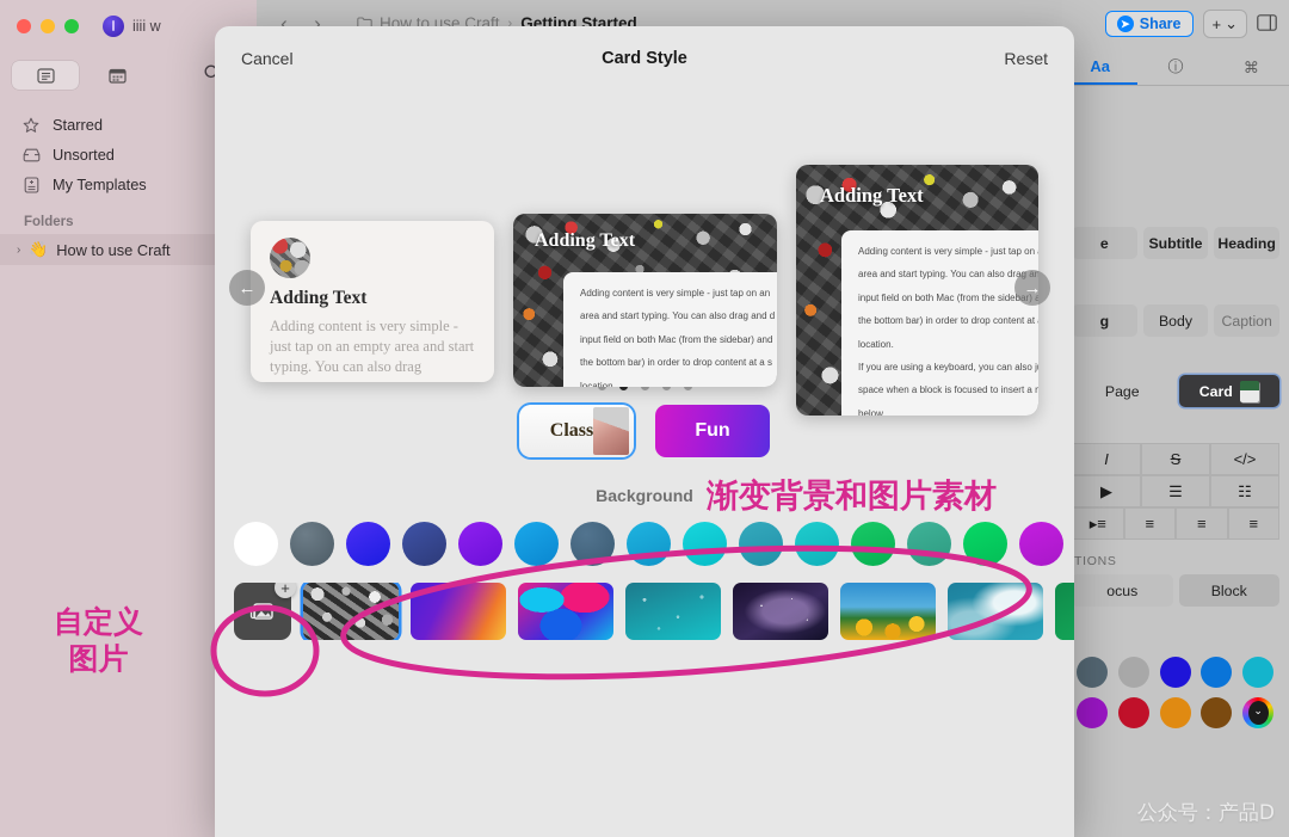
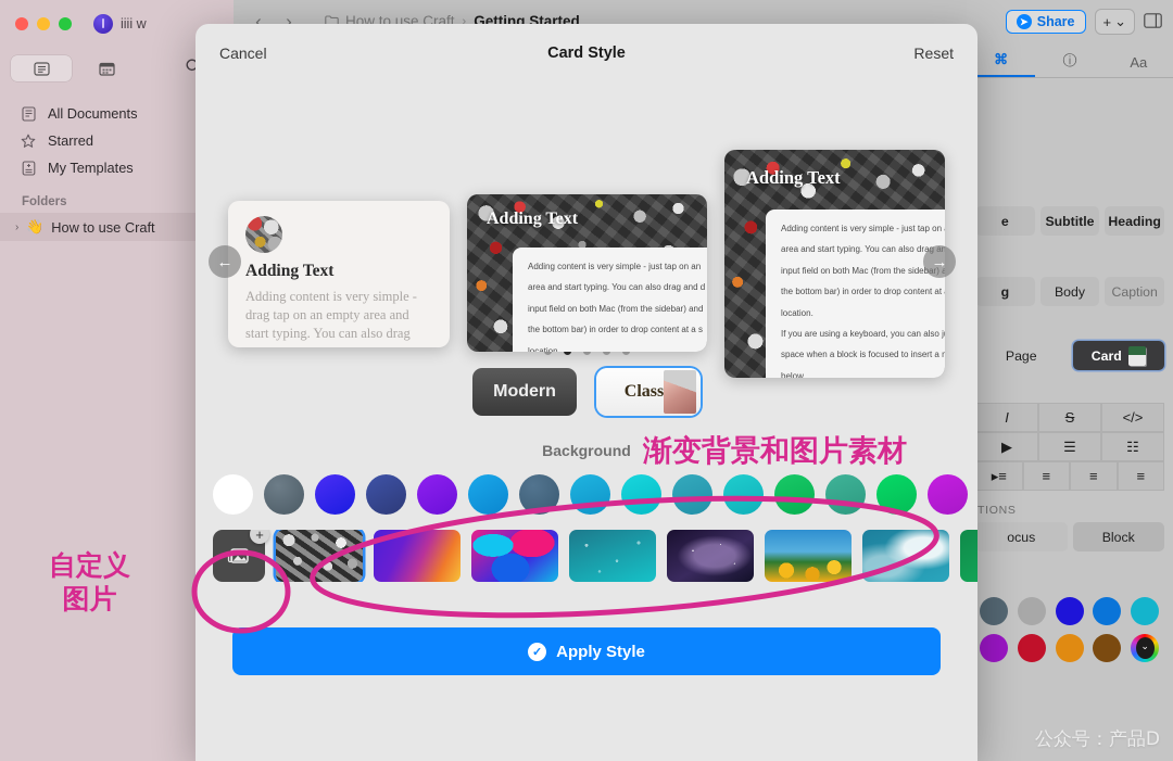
  iiii w
+ All Documents
  Starred
- Unsorted
  My Templates
  Folders
  ›
  👋
  How to use Craft
  ‹
  ›
  How to use Craft
  ›
  Getting Started
  ➤
  Share
  +
  ⌄
- Aa
+ ⌘
  ⓘ
- ⌘
+ Aa
  e
  Subtitle
  Heading
  g
  Body
  Caption
  Page
  Card
  I
  S
  </>
  ▶
  ☰
  ☷
  ▸≡
  ≡
  ≡
  ≡
  TIONS
  ocus
  Block
  Cancel
  Card Style
  Reset
  ←
  →
  Adding Text
- Adding content is very simple - just tap on an empty area and start typing. You can also drag
+ Adding content is very simple - drag tap on an empty area and start typing. You can also drag
  Adding Text
  Adding content is very simple - just tap on an
  area and start typing. You can also drag and d
  input field on both Mac (from the sidebar) and
  the bottom bar) in order to drop content at a s
  location.
  Adding Text
  Adding content is very simple - just tap on
  area and start typing. You can also drag an
  input field on both Mac (from the sidebar) a
  the bottom bar) in order to drop content at
  location.
  If you are using a keyboard, you can also j
  space when a block is focused to insert a n
  below.
+ Modern
  Class
- Fun
  Background
  +
+ ✓
+ Apply Style
  渐变背景和图片素材
  自定义
  图片
  公众号：产品D
